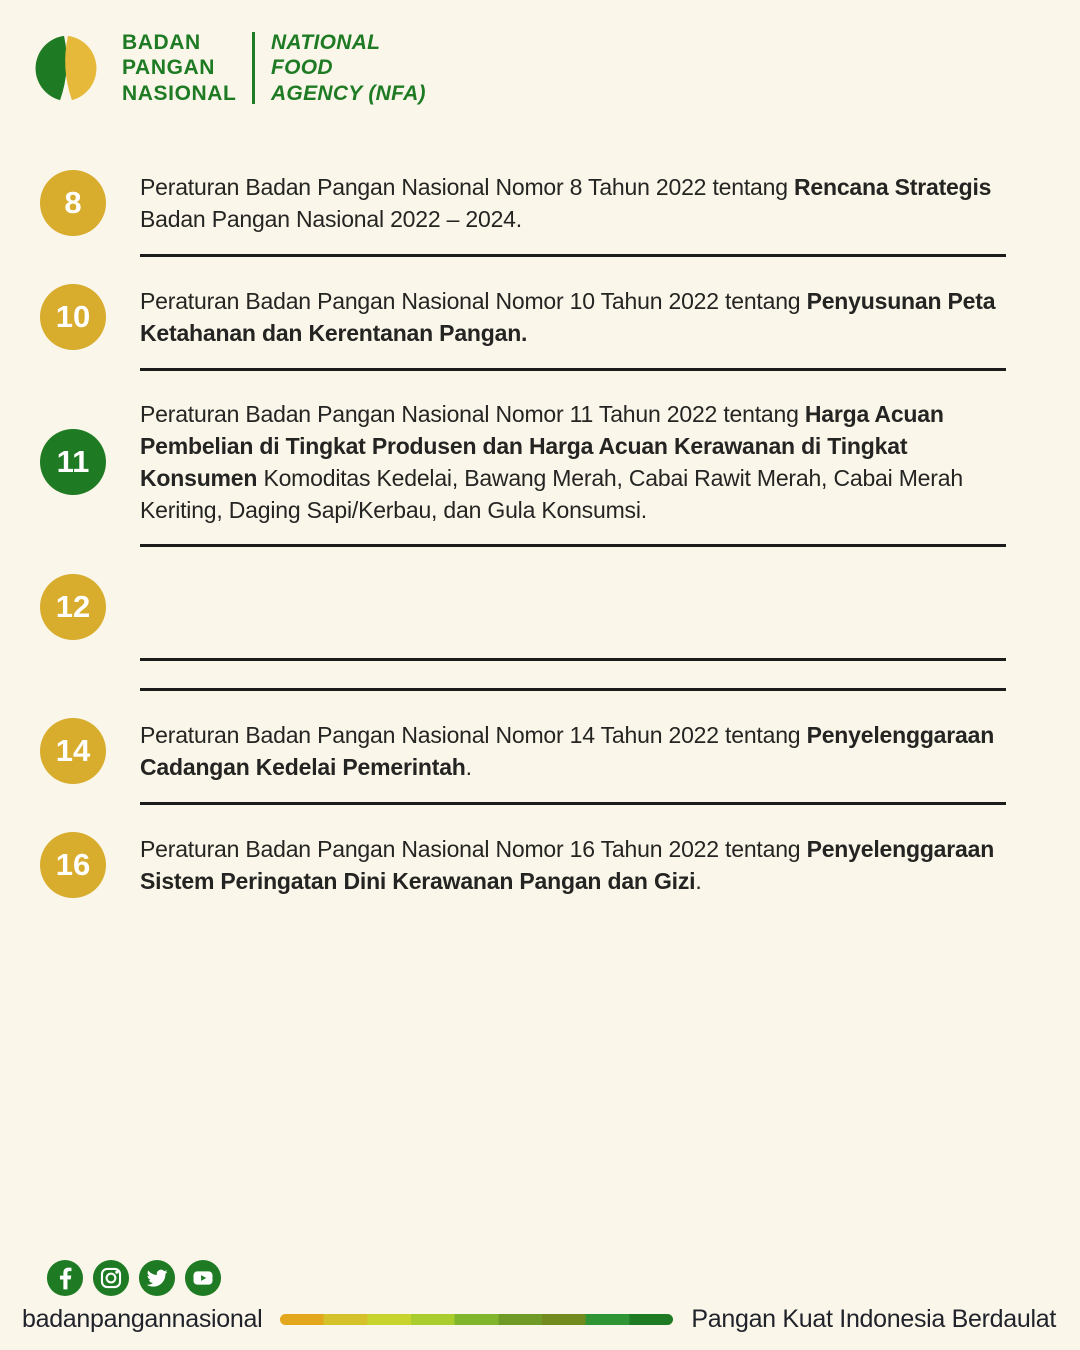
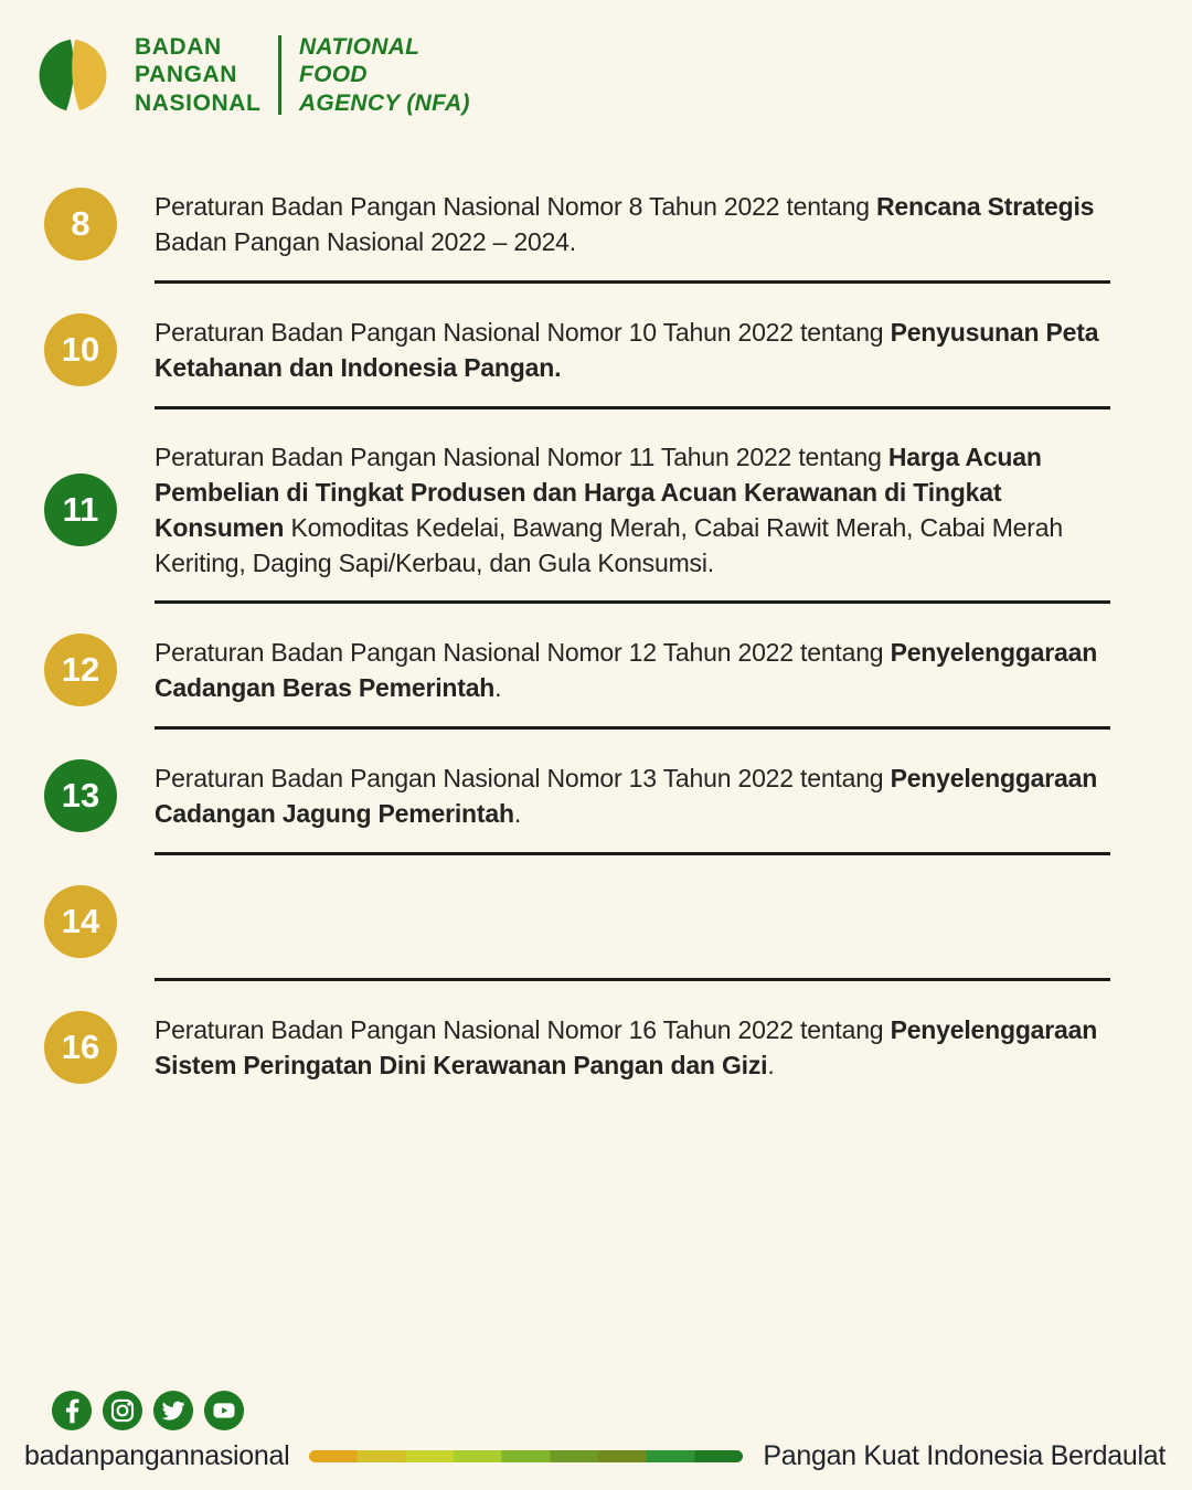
  BADAN
  PANGAN
  NASIONAL
  NATIONAL
  FOOD
  AGENCY (NFA)
  8
  Peraturan Badan Pangan Nasional Nomor 8 Tahun 2022 tentang Rencana Strategis Badan Pangan Nasional 2022 – 2024.
  10
- Peraturan Badan Pangan Nasional Nomor 10 Tahun 2022 tentang Penyusunan Peta Ketahanan dan Kerentanan Pangan.
+ Peraturan Badan Pangan Nasional Nomor 10 Tahun 2022 tentang Penyusunan Peta Ketahanan dan Indonesia Pangan.
  11
  Peraturan Badan Pangan Nasional Nomor 11 Tahun 2022 tentang Harga Acuan Pembelian di Tingkat Produsen dan Harga Acuan Kerawanan di Tingkat Konsumen Komoditas Kedelai, Bawang Merah, Cabai Rawit Merah, Cabai Merah Keriting, Daging Sapi/Kerbau, dan Gula Konsumsi.
  12
+ Peraturan Badan Pangan Nasional Nomor 12 Tahun 2022 tentang Penyelenggaraan Cadangan Beras Pemerintah.
+ 13
+ Peraturan Badan Pangan Nasional Nomor 13 Tahun 2022 tentang Penyelenggaraan Cadangan Jagung Pemerintah.
  14
- Peraturan Badan Pangan Nasional Nomor 14 Tahun 2022 tentang Penyelenggaraan Cadangan Kedelai Pemerintah.
  16
  Peraturan Badan Pangan Nasional Nomor 16 Tahun 2022 tentang Penyelenggaraan Sistem Peringatan Dini Kerawanan Pangan dan Gizi.
  badanpangannasional
  Pangan Kuat Indonesia Berdaulat
